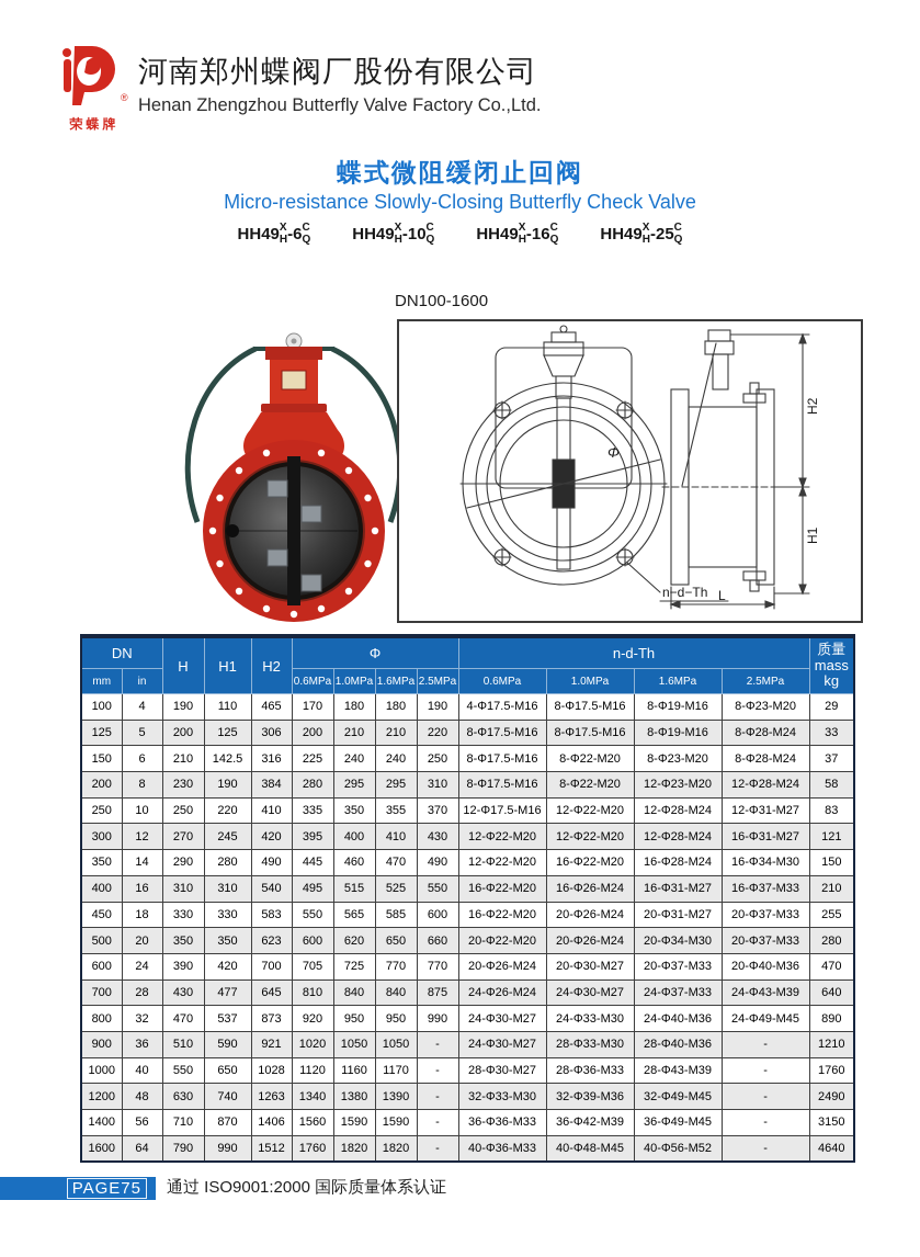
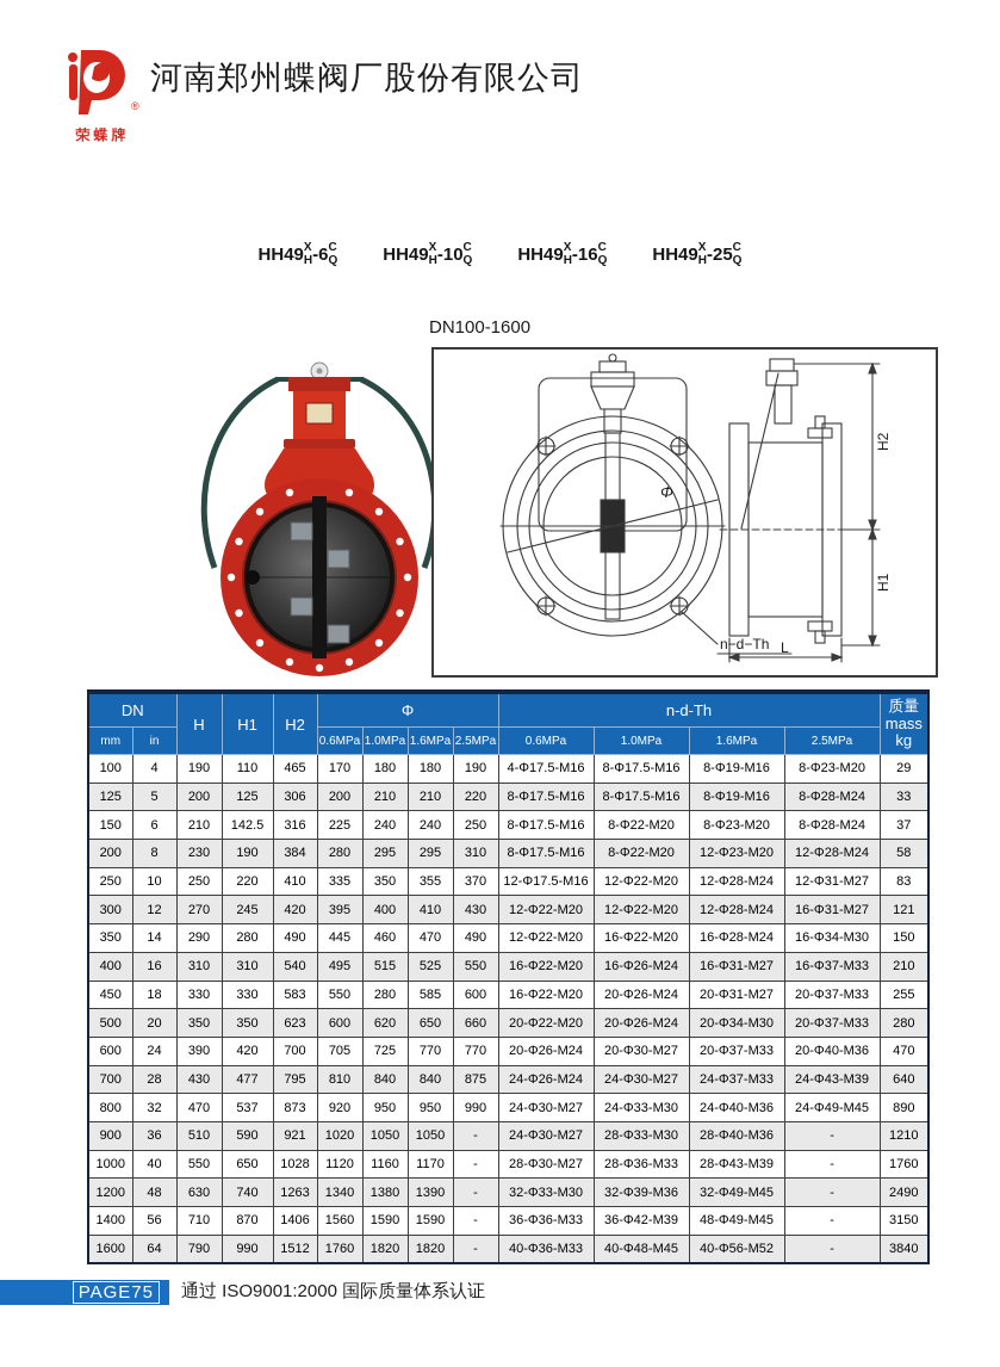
  ®
  荣蝶牌
  河南郑州蝶阀厂股份有限公司
- Henan Zhengzhou Butterfly Valve Factory Co.,Ltd.
- 蝶式微阻缓闭止回阀
- Micro-resistance Slowly-Closing Butterfly Check Valve
  HH49
  X
  H
  -6
  C
  Q
  HH49
  X
  H
  -10
  C
  Q
  HH49
  X
  H
  -16
  C
  Q
  HH49
  X
  H
  -25
  C
  Q
  DN100-1600
  Φ
  n−d−Th
  L
  DN	H	H1	H2	Φ	n-d-Th	质量 mass kg
  mm	in	0.6MPa	1.0MPa	1.6MPa	2.5MPa	0.6MPa	1.0MPa	1.6MPa	2.5MPa
  100	4	190	110	465	170	180	180	190	4-Φ17.5-M16	8-Φ17.5-M16	8-Φ19-M16	8-Φ23-M20	29
  125	5	200	125	306	200	210	210	220	8-Φ17.5-M16	8-Φ17.5-M16	8-Φ19-M16	8-Φ28-M24	33
  150	6	210	142.5	316	225	240	240	250	8-Φ17.5-M16	8-Φ22-M20	8-Φ23-M20	8-Φ28-M24	37
  200	8	230	190	384	280	295	295	310	8-Φ17.5-M16	8-Φ22-M20	12-Φ23-M20	12-Φ28-M24	58
  250	10	250	220	410	335	350	355	370	12-Φ17.5-M16	12-Φ22-M20	12-Φ28-M24	12-Φ31-M27	83
  300	12	270	245	420	395	400	410	430	12-Φ22-M20	12-Φ22-M20	12-Φ28-M24	16-Φ31-M27	121
  350	14	290	280	490	445	460	470	490	12-Φ22-M20	16-Φ22-M20	16-Φ28-M24	16-Φ34-M30	150
  400	16	310	310	540	495	515	525	550	16-Φ22-M20	16-Φ26-M24	16-Φ31-M27	16-Φ37-M33	210
- 450	18	330	330	583	550	565	585	600	16-Φ22-M20	20-Φ26-M24	20-Φ31-M27	20-Φ37-M33	255
+ 450	18	330	330	583	550	280	585	600	16-Φ22-M20	20-Φ26-M24	20-Φ31-M27	20-Φ37-M33	255
  500	20	350	350	623	600	620	650	660	20-Φ22-M20	20-Φ26-M24	20-Φ34-M30	20-Φ37-M33	280
  600	24	390	420	700	705	725	770	770	20-Φ26-M24	20-Φ30-M27	20-Φ37-M33	20-Φ40-M36	470
- 700	28	430	477	645	810	840	840	875	24-Φ26-M24	24-Φ30-M27	24-Φ37-M33	24-Φ43-M39	640
+ 700	28	430	477	795	810	840	840	875	24-Φ26-M24	24-Φ30-M27	24-Φ37-M33	24-Φ43-M39	640
  800	32	470	537	873	920	950	950	990	24-Φ30-M27	24-Φ33-M30	24-Φ40-M36	24-Φ49-M45	890
  900	36	510	590	921	1020	1050	1050	-	24-Φ30-M27	28-Φ33-M30	28-Φ40-M36	-	1210
  1000	40	550	650	1028	1120	1160	1170	-	28-Φ30-M27	28-Φ36-M33	28-Φ43-M39	-	1760
  1200	48	630	740	1263	1340	1380	1390	-	32-Φ33-M30	32-Φ39-M36	32-Φ49-M45	-	2490
- 1400	56	710	870	1406	1560	1590	1590	-	36-Φ36-M33	36-Φ42-M39	36-Φ49-M45	-	3150
+ 1400	56	710	870	1406	1560	1590	1590	-	36-Φ36-M33	36-Φ42-M39	48-Φ49-M45	-	3150
- 1600	64	790	990	1512	1760	1820	1820	-	40-Φ36-M33	40-Φ48-M45	40-Φ56-M52	-	4640
+ 1600	64	790	990	1512	1760	1820	1820	-	40-Φ36-M33	40-Φ48-M45	40-Φ56-M52	-	3840
  PAGE75
  通过 ISO9001:2000 国际质量体系认证
